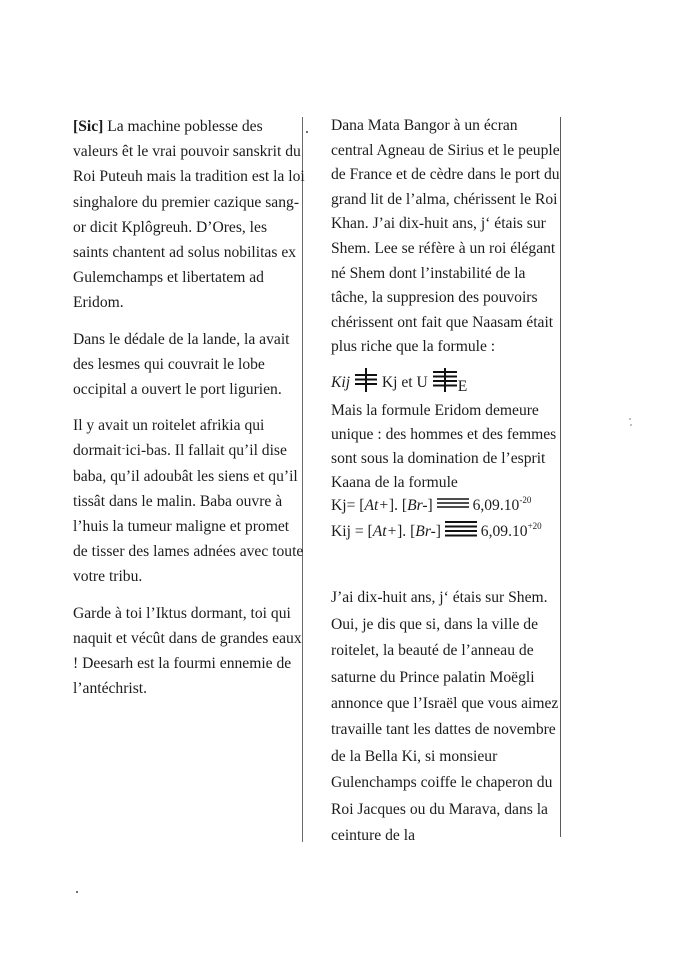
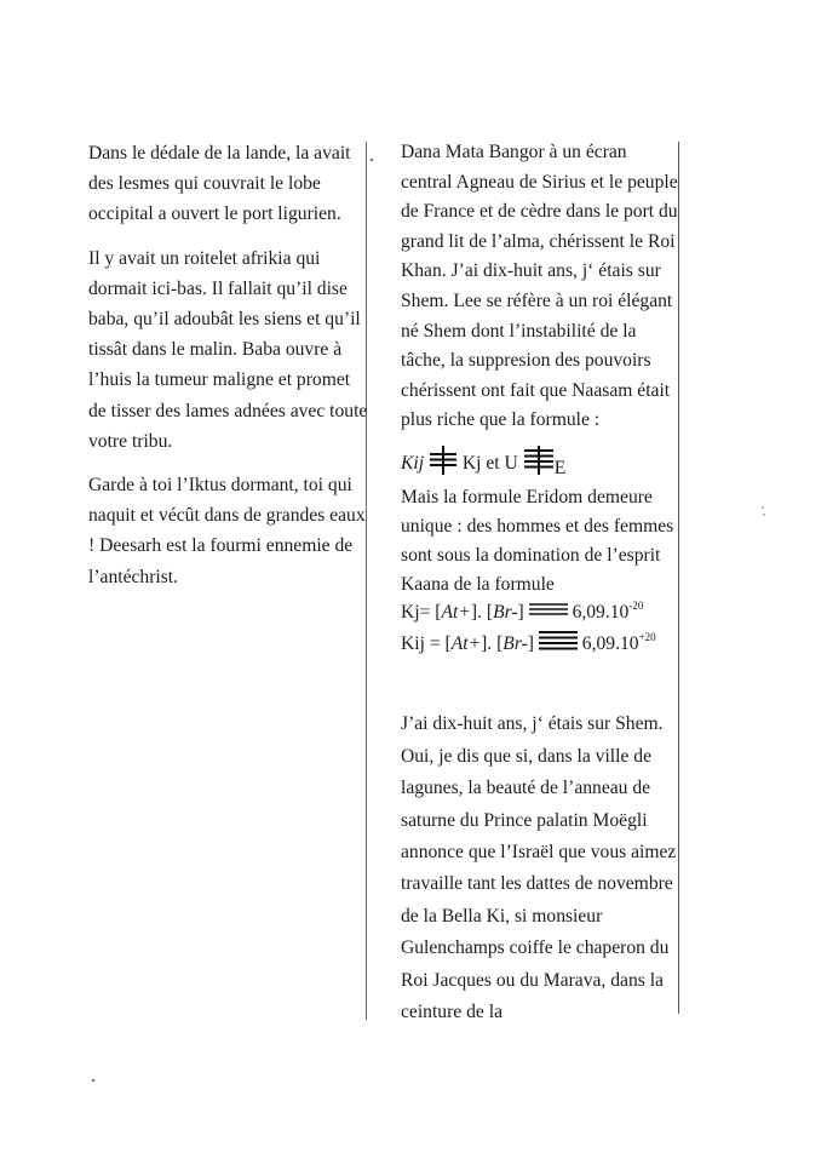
- [Sic] La machine poblesse des valeurs êt le vrai pouvoir sanskrit du Roi Puteuh mais la tradition est la loi singhalore du premier cazique sang-or dicit Kplôgreuh. D’Ores, les saints chantent ad solus nobilitas ex Gulemchamps et libertatem ad Eridom.
  Dans le dédale de la lande, la avait des lesmes qui couvrait le lobe occipital a ouvert le port ligurien.
  Il y avait un roitelet afrikia qui dormait ici-bas. Il fallait qu’il dise baba, qu’il adoubât les siens et qu’il tissât dans le malin. Baba ouvre à l’huis la tumeur maligne et promet de tisser des lames adnées avec toute votre tribu.
  Garde à toi l’Iktus dormant, toi qui naquit et vécût dans de grandes eaux ! Deesarh est la fourmi ennemie de l’antéchrist.
  Dana Mata Bangor à un écran central Agneau de Sirius et le peuple de France et de cèdre dans le port du grand lit de l’alma, chérissent le Roi Khan. J’ai dix-huit ans, j‘ étais sur Shem. Lee se réfère à un roi élégant né Shem dont l’instabilité de la tâche, la suppresion des pouvoirs chérissent ont fait que Naasam était plus riche que la formule :
  Kij Kj et U E
  Mais la formule Eridom demeure unique : des hommes et des femmes sont sous la domination de l’esprit Kaana de la formule
  Kj= [At+]. [Br-] 6,09.10-20
  Kij = [At+]. [Br-] 6,09.10+20
- J’ai dix-huit ans, j‘ étais sur Shem. Oui, je dis que si, dans la ville de roitelet, la beauté de l’anneau de saturne du Prince palatin Moëgli annonce que l’Israël que vous aimez travaille tant les dattes de novembre de la Bella Ki, si monsieur Gulenchamps coiffe le chaperon du Roi Jacques ou du Marava, dans la ceinture de la
+ J’ai dix-huit ans, j‘ étais sur Shem. Oui, je dis que si, dans la ville de lagunes, la beauté de l’anneau de saturne du Prince palatin Moëgli annonce que l’Israël que vous aimez travaille tant les dattes de novembre de la Bella Ki, si monsieur Gulenchamps coiffe le chaperon du Roi Jacques ou du Marava, dans la ceinture de la
